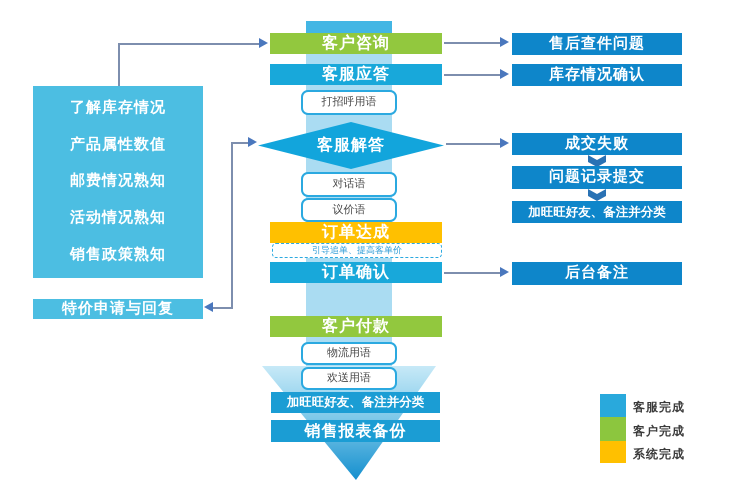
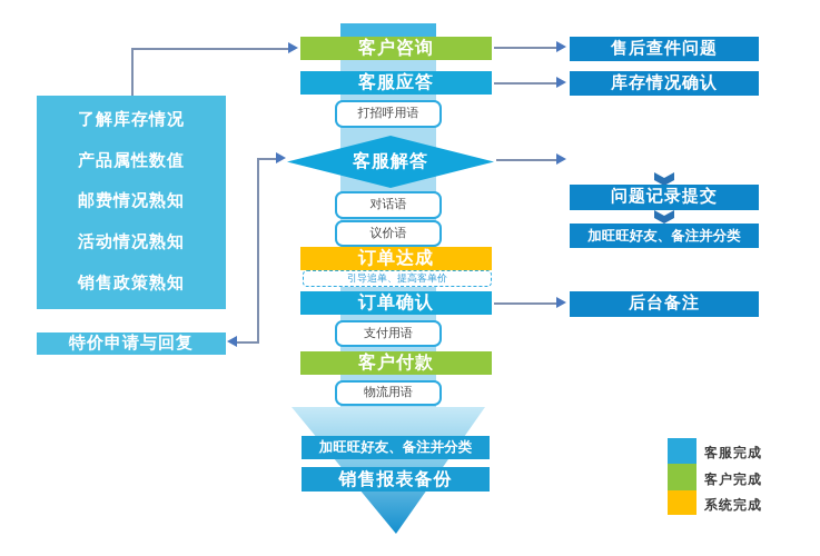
  了解库存情况
  产品属性数值
  邮费情况熟知
  活动情况熟知
  销售政策熟知
  特价申请与回复
  客户咨询
  客服应答
  打招呼用语
  客服解答
  对话语
  议价语
  订单达成
  引导追单、提高客单价
  订单确认
+ 支付用语
  客户付款
  物流用语
- 欢送用语
  加旺旺好友、备注并分类
  销售报表备份
  售后查件问题
  库存情况确认
- 成交失败
  问题记录提交
  加旺旺好友、备注并分类
  后台备注
  客服完成
  客户完成
  系统完成
